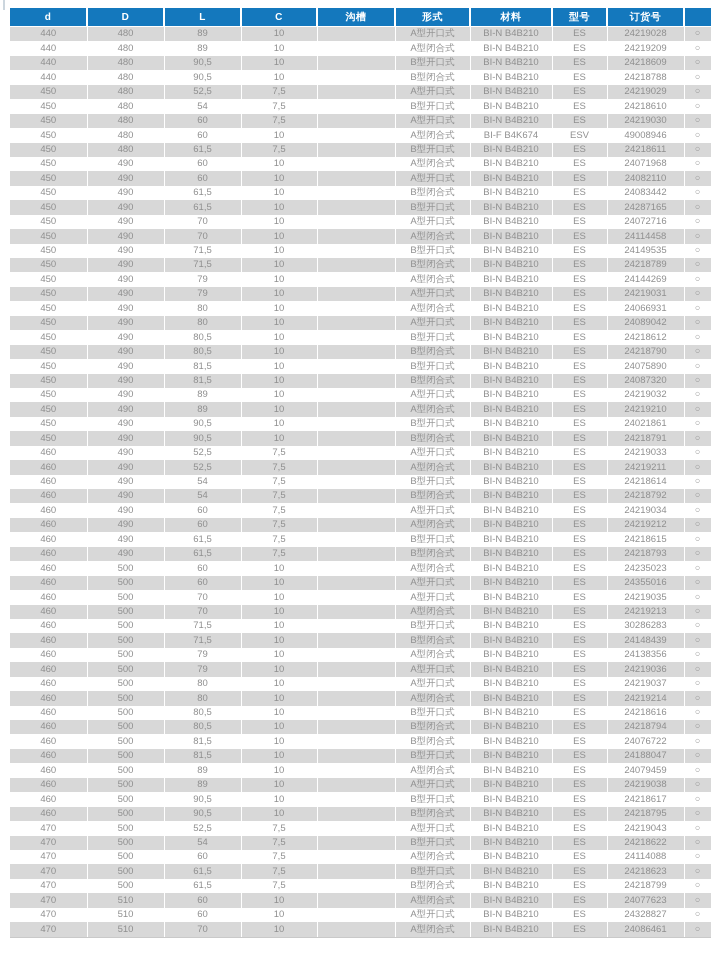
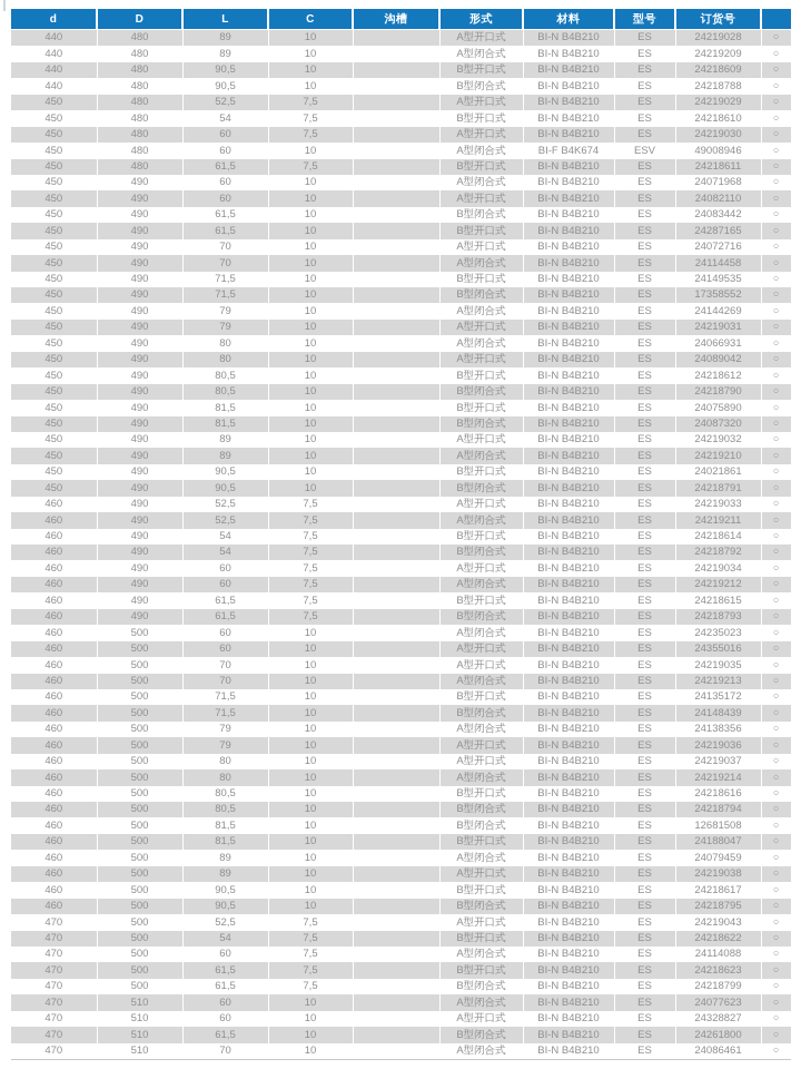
  d	D	L	C	沟槽	形式	材料	型号	订货号
  440	480	89	10		A型开口式	BI-N B4B210	ES	24219028	○
  440	480	89	10		A型闭合式	BI-N B4B210	ES	24219209	○
  440	480	90,5	10		B型开口式	BI-N B4B210	ES	24218609	○
  440	480	90,5	10		B型闭合式	BI-N B4B210	ES	24218788	○
  450	480	52,5	7,5		A型开口式	BI-N B4B210	ES	24219029	○
  450	480	54	7,5		B型开口式	BI-N B4B210	ES	24218610	○
  450	480	60	7,5		A型开口式	BI-N B4B210	ES	24219030	○
  450	480	60	10		A型闭合式	BI-F B4K674	ESV	49008946	○
  450	480	61,5	7,5		B型开口式	BI-N B4B210	ES	24218611	○
  450	490	60	10		A型闭合式	BI-N B4B210	ES	24071968	○
  450	490	60	10		A型开口式	BI-N B4B210	ES	24082110	○
  450	490	61,5	10		B型闭合式	BI-N B4B210	ES	24083442	○
  450	490	61,5	10		B型开口式	BI-N B4B210	ES	24287165	○
  450	490	70	10		A型开口式	BI-N B4B210	ES	24072716	○
  450	490	70	10		A型闭合式	BI-N B4B210	ES	24114458	○
  450	490	71,5	10		B型开口式	BI-N B4B210	ES	24149535	○
- 450	490	71,5	10		B型闭合式	BI-N B4B210	ES	24218789	○
+ 450	490	71,5	10		B型闭合式	BI-N B4B210	ES	17358552	○
  450	490	79	10		A型闭合式	BI-N B4B210	ES	24144269	○
  450	490	79	10		A型开口式	BI-N B4B210	ES	24219031	○
  450	490	80	10		A型闭合式	BI-N B4B210	ES	24066931	○
  450	490	80	10		A型开口式	BI-N B4B210	ES	24089042	○
  450	490	80,5	10		B型开口式	BI-N B4B210	ES	24218612	○
  450	490	80,5	10		B型闭合式	BI-N B4B210	ES	24218790	○
  450	490	81,5	10		B型开口式	BI-N B4B210	ES	24075890	○
  450	490	81,5	10		B型闭合式	BI-N B4B210	ES	24087320	○
  450	490	89	10		A型开口式	BI-N B4B210	ES	24219032	○
  450	490	89	10		A型闭合式	BI-N B4B210	ES	24219210	○
  450	490	90,5	10		B型开口式	BI-N B4B210	ES	24021861	○
  450	490	90,5	10		B型闭合式	BI-N B4B210	ES	24218791	○
  460	490	52,5	7,5		A型开口式	BI-N B4B210	ES	24219033	○
  460	490	52,5	7,5		A型闭合式	BI-N B4B210	ES	24219211	○
  460	490	54	7,5		B型开口式	BI-N B4B210	ES	24218614	○
  460	490	54	7,5		B型闭合式	BI-N B4B210	ES	24218792	○
  460	490	60	7,5		A型开口式	BI-N B4B210	ES	24219034	○
  460	490	60	7,5		A型闭合式	BI-N B4B210	ES	24219212	○
  460	490	61,5	7,5		B型开口式	BI-N B4B210	ES	24218615	○
  460	490	61,5	7,5		B型闭合式	BI-N B4B210	ES	24218793	○
  460	500	60	10		A型闭合式	BI-N B4B210	ES	24235023	○
  460	500	60	10		A型开口式	BI-N B4B210	ES	24355016	○
  460	500	70	10		A型开口式	BI-N B4B210	ES	24219035	○
  460	500	70	10		A型闭合式	BI-N B4B210	ES	24219213	○
- 460	500	71,5	10		B型开口式	BI-N B4B210	ES	30286283	○
+ 460	500	71,5	10		B型开口式	BI-N B4B210	ES	24135172	○
  460	500	71,5	10		B型闭合式	BI-N B4B210	ES	24148439	○
  460	500	79	10		A型闭合式	BI-N B4B210	ES	24138356	○
  460	500	79	10		A型开口式	BI-N B4B210	ES	24219036	○
  460	500	80	10		A型开口式	BI-N B4B210	ES	24219037	○
  460	500	80	10		A型闭合式	BI-N B4B210	ES	24219214	○
  460	500	80,5	10		B型开口式	BI-N B4B210	ES	24218616	○
  460	500	80,5	10		B型闭合式	BI-N B4B210	ES	24218794	○
- 460	500	81,5	10		B型闭合式	BI-N B4B210	ES	24076722	○
+ 460	500	81,5	10		B型闭合式	BI-N B4B210	ES	12681508	○
  460	500	81,5	10		B型开口式	BI-N B4B210	ES	24188047	○
  460	500	89	10		A型闭合式	BI-N B4B210	ES	24079459	○
  460	500	89	10		A型开口式	BI-N B4B210	ES	24219038	○
  460	500	90,5	10		B型开口式	BI-N B4B210	ES	24218617	○
  460	500	90,5	10		B型闭合式	BI-N B4B210	ES	24218795	○
  470	500	52,5	7,5		A型开口式	BI-N B4B210	ES	24219043	○
  470	500	54	7,5		B型开口式	BI-N B4B210	ES	24218622	○
  470	500	60	7,5		A型闭合式	BI-N B4B210	ES	24114088	○
  470	500	61,5	7,5		B型开口式	BI-N B4B210	ES	24218623	○
  470	500	61,5	7,5		B型闭合式	BI-N B4B210	ES	24218799	○
  470	510	60	10		A型闭合式	BI-N B4B210	ES	24077623	○
  470	510	60	10		A型开口式	BI-N B4B210	ES	24328827	○
+ 470	510	61,5	10		B型闭合式	BI-N B4B210	ES	24261800	○
  470	510	70	10		A型闭合式	BI-N B4B210	ES	24086461	○
